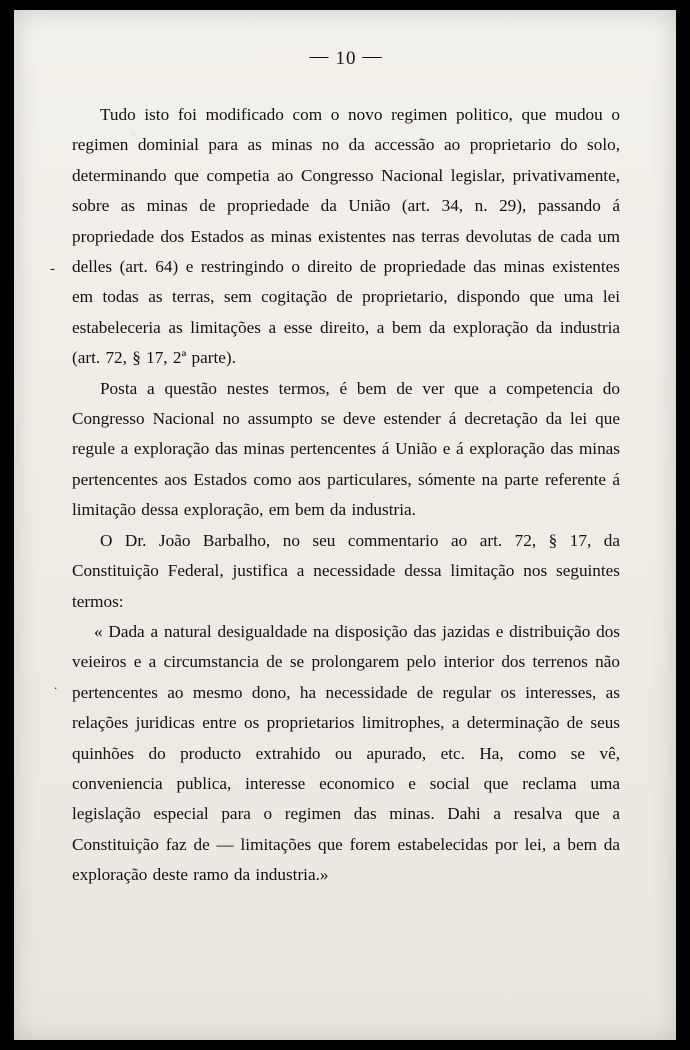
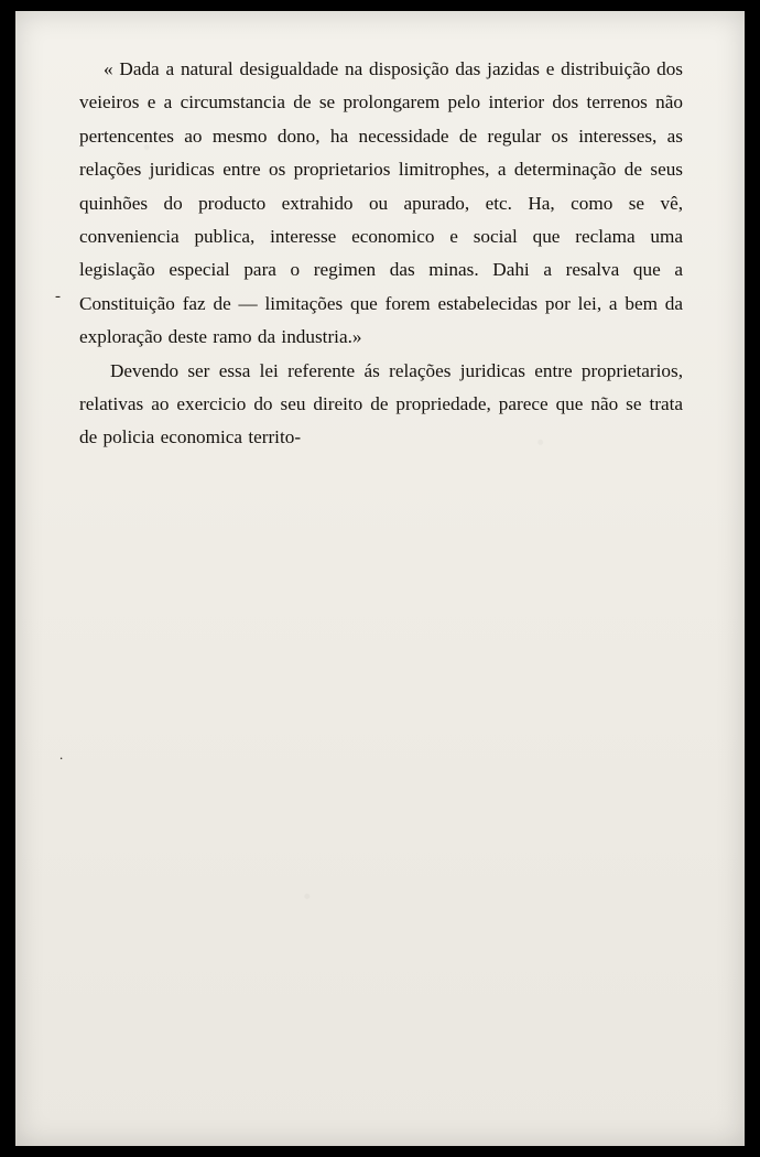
- — 10 —
- Tudo isto foi modificado com o novo regimen politico, que mudou o regimen dominial para as minas no da accessão ao proprietario do solo, determinando que competia ao Congresso Nacional legislar, privativamente, sobre as minas de propriedade da União (art. 34, n. 29), passando á propriedade dos Estados as minas existentes nas terras devolutas de cada um delles (art. 64) e restringindo o direito de propriedade das minas existentes em todas as terras, sem cogitação de proprietario, dispondo que uma lei estabeleceria as limitações a esse direito, a bem da exploração da industria (art. 72, § 17, 2ª parte).
- Posta a questão nestes termos, é bem de ver que a competencia do Congresso Nacional no assumpto se deve estender á decretação da lei que regule a exploração das minas pertencentes á União e á exploração das minas pertencentes aos Estados como aos particulares, sómente na parte referente á limitação dessa exploração, em bem da industria.
- O Dr. João Barbalho, no seu commentario ao art. 72, § 17, da Constituição Federal, justifica a necessidade dessa limitação nos seguintes termos:
  « Dada a natural desigualdade na disposição das jazidas e distribuição dos veieiros e a circumstancia de se prolongarem pelo interior dos terrenos não pertencentes ao mesmo dono, ha necessidade de regular os interesses, as relações juridicas entre os proprietarios limitrophes, a determinação de seus quinhões do producto extrahido ou apurado, etc. Ha, como se vê, conveniencia publica, interesse economico e social que reclama uma legislação especial para o regimen das minas. Dahi a resalva que a Constituição faz de — limitações que forem estabelecidas por lei, a bem da exploração deste ramo da industria.»
+ Devendo ser essa lei referente ás relações juridicas entre proprietarios, relativas ao exercicio do seu direito de propriedade, parece que não se trata de policia economica territo-
  -
  .
